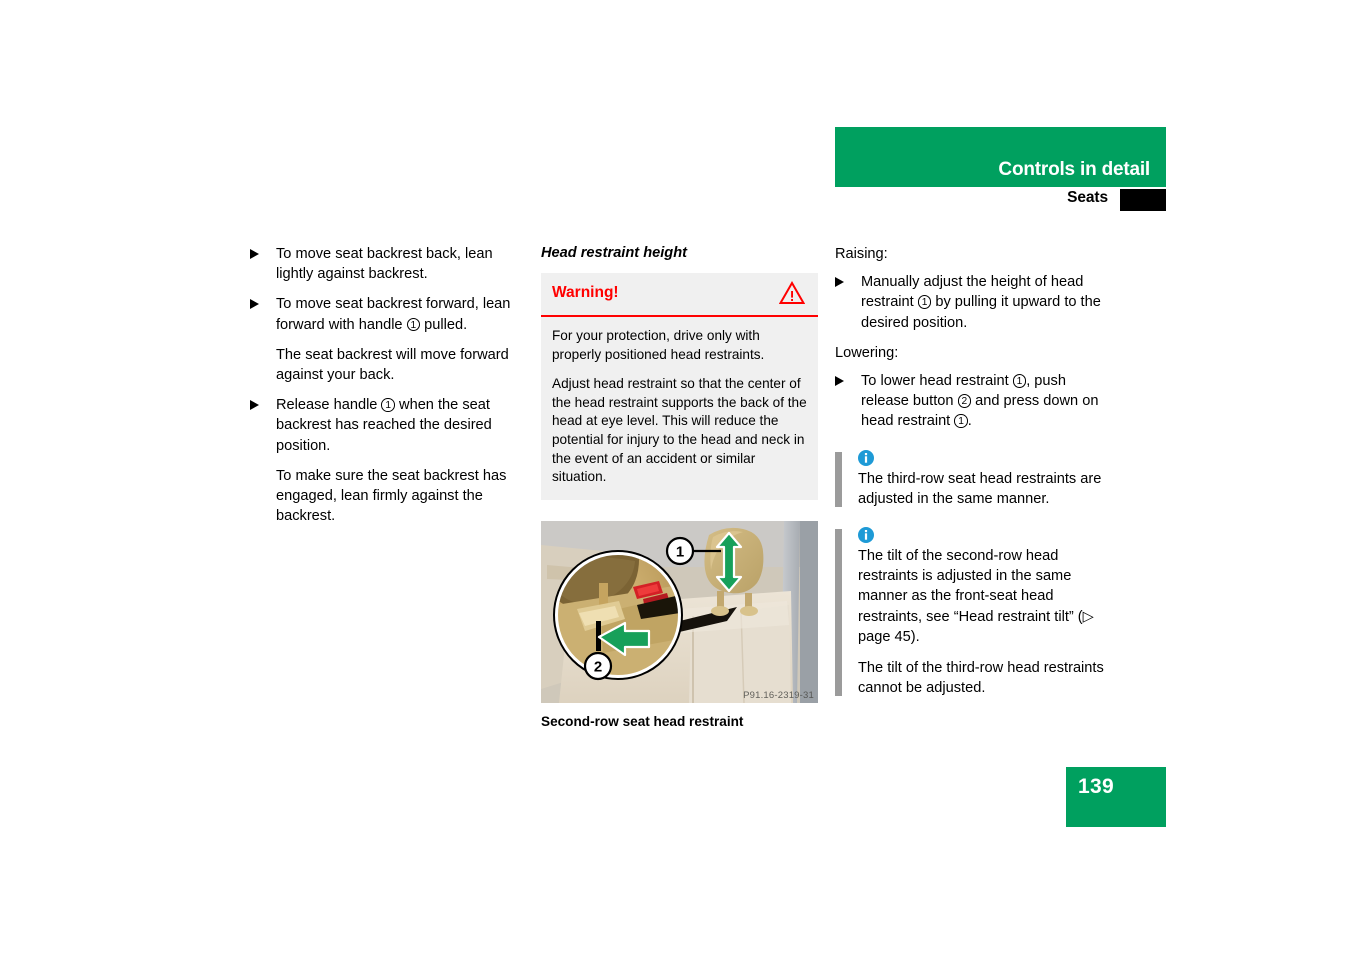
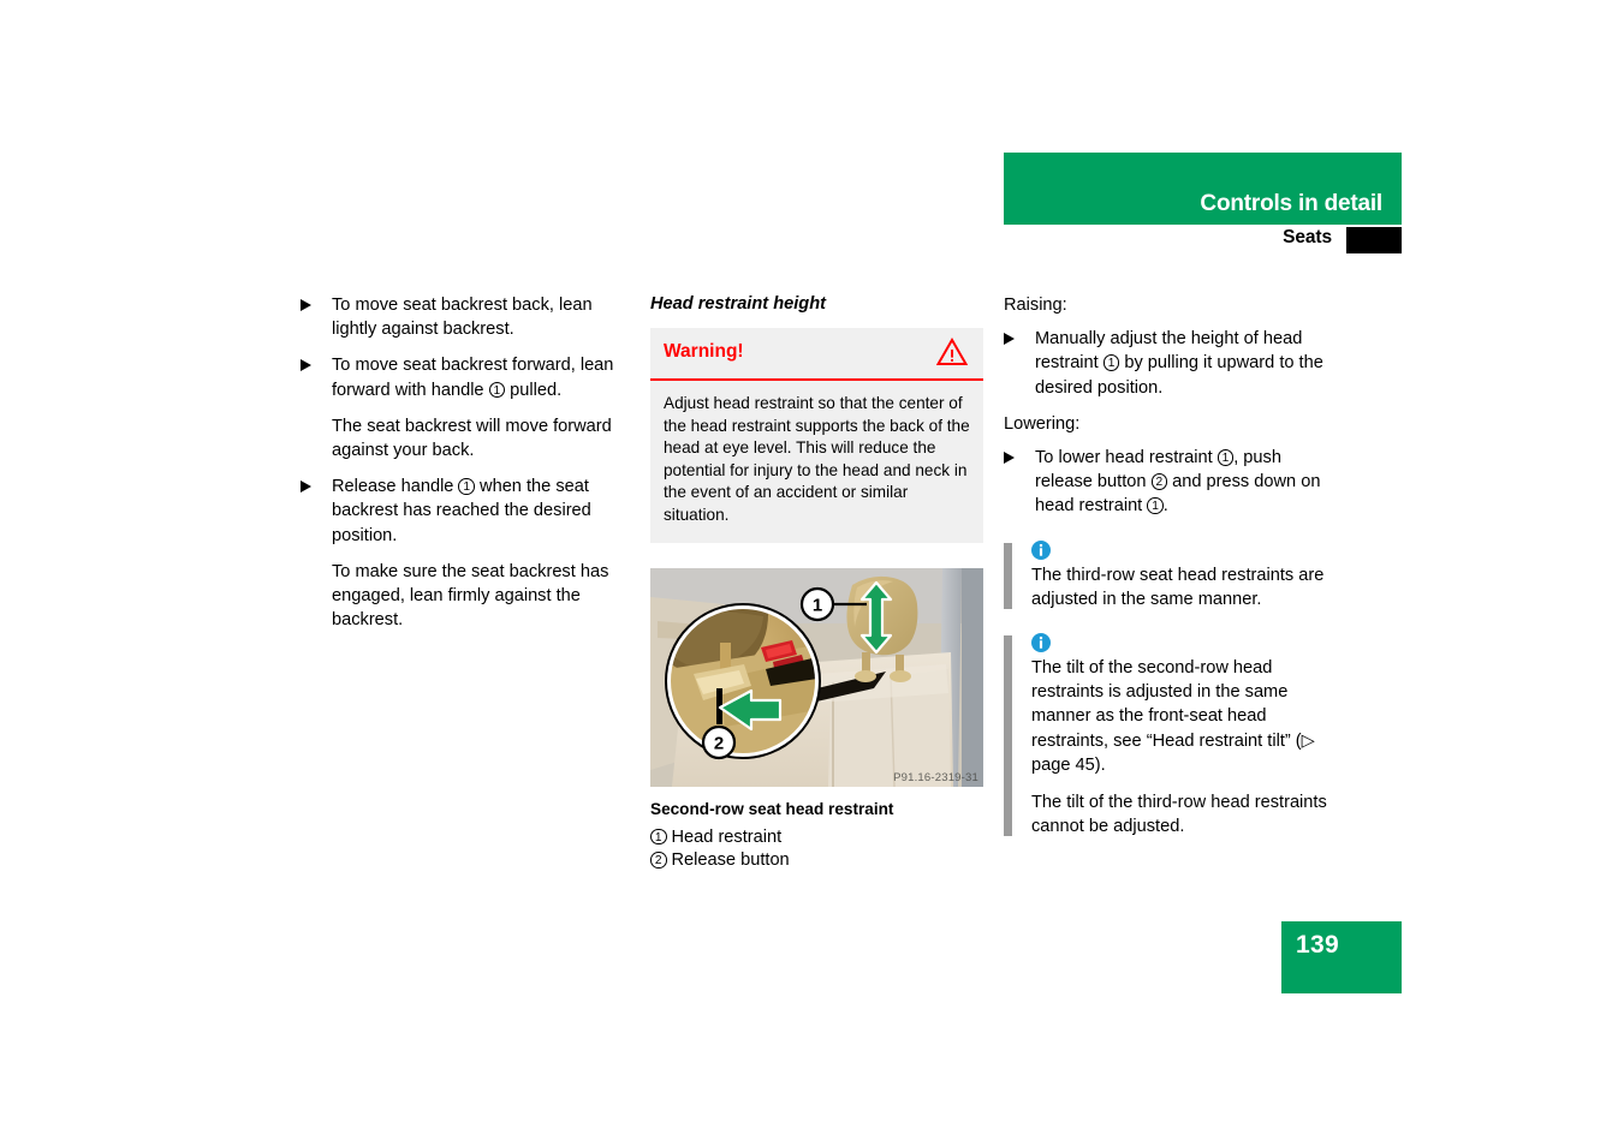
  Controls in detail
  Seats
  To move seat backrest back, lean lightly against backrest.
  To move seat backrest forward, lean forward with handle 1 pulled.
  The seat backrest will move forward against your back.
  Release handle 1 when the seat backrest has reached the desired position.
  To make sure the seat backrest has engaged, lean firmly against the backrest.
  Head restraint height
  Warning!
- For your protection, drive only with properly positioned head restraints.
  Adjust head restraint so that the center of the head restraint supports the back of the head at eye level. This will reduce the potential for injury to the head and neck in the event of an accident or similar situation.
  1
  2
  P91.16-2319-31
  Second-row seat head restraint
+ 1 Head restraint
+ 2 Release button
  Raising:
  Manually adjust the height of head restraint 1 by pulling it upward to the desired position.
  Lowering:
  To lower head restraint 1 , push release button 2 and press down on head restraint 1 .
  The third-row seat head restraints are adjusted in the same manner.
  The tilt of the second-row head restraints is adjusted in the same manner as the front-seat head restraints, see “Head restraint tilt” (▷ page 45).
  The tilt of the third-row head restraints cannot be adjusted.
  139
